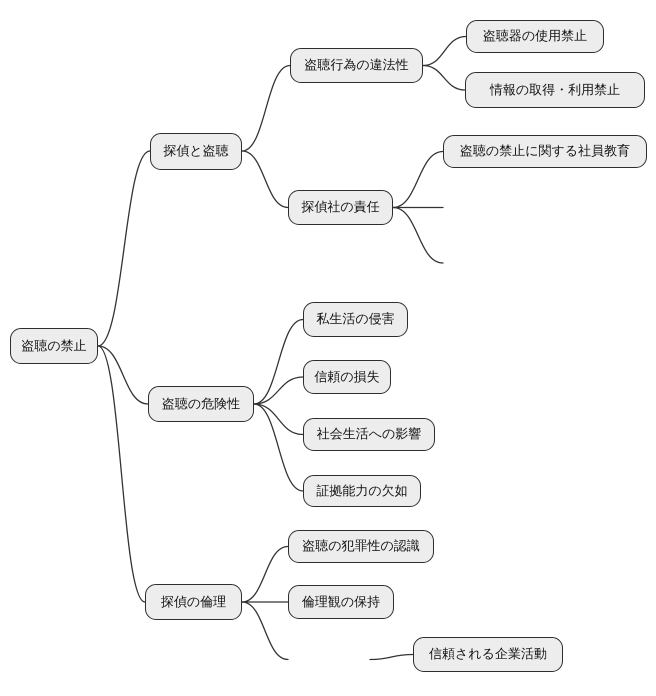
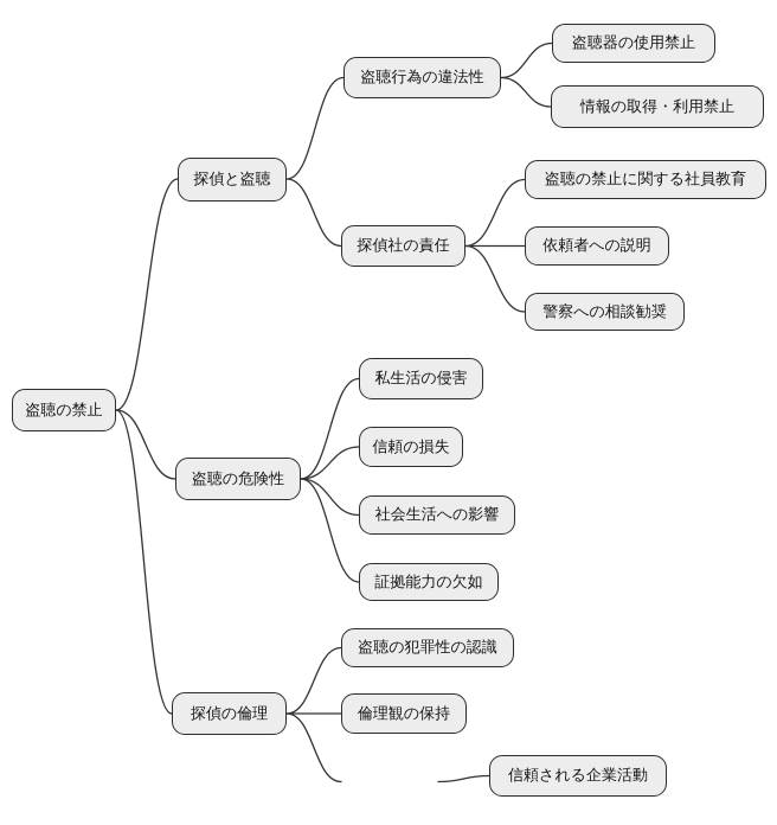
  盗聴の禁止
  探偵と盗聴
  盗聴行為の違法性
  盗聴器の使用禁止
  情報の取得・利用禁止
  探偵社の責任
  盗聴の禁止に関する社員教育
+ 依頼者への説明
+ 警察への相談勧奨
  盗聴の危険性
  私生活の侵害
  信頼の損失
  社会生活への影響
  証拠能力の欠如
  探偵の倫理
  盗聴の犯罪性の認識
  倫理観の保持
  信頼される企業活動
